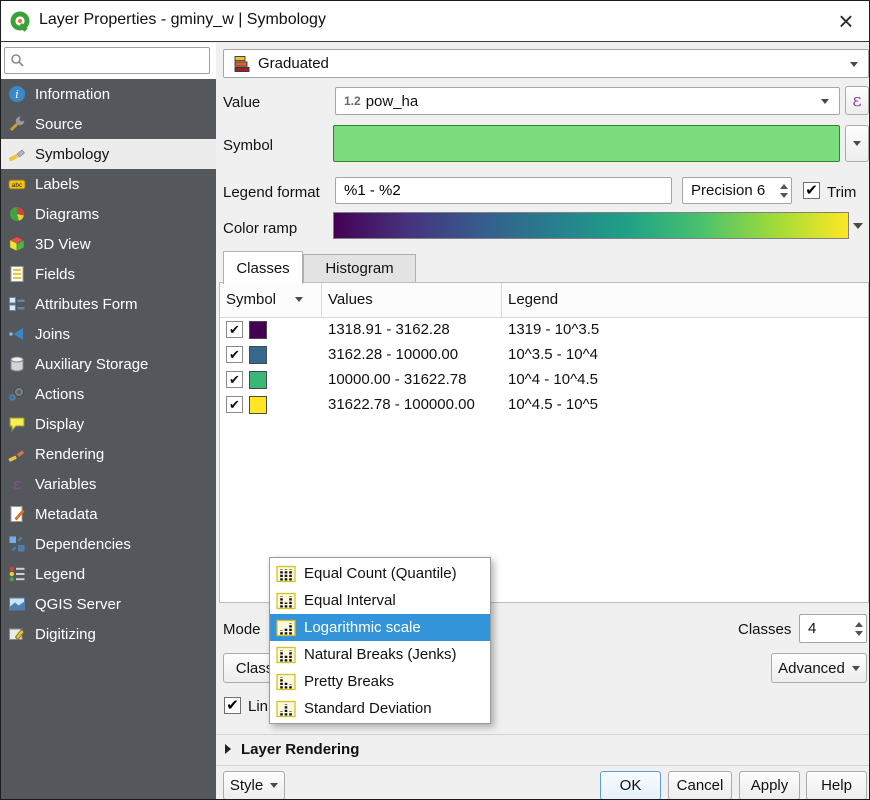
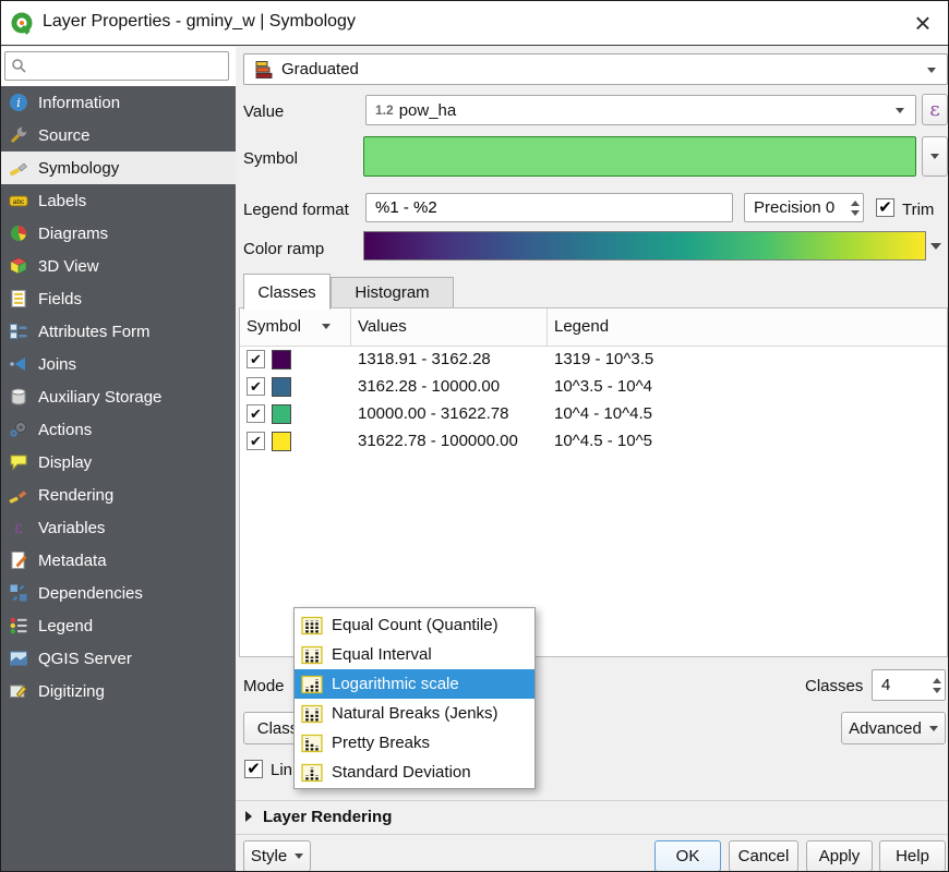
  Layer Properties - gminy_w | Symbology
  ×
  i
  Information
  Source
  Symbology
  Labels
  Diagrams
  3D View
  Fields
  Attributes Form
  Joins
  Auxiliary Storage
  Actions
  Display
  Rendering
  ε
  Variables
  Metadata
  Dependencies
  Legend
  QGIS Server
  Digitizing
  Graduated
  Value
  1.2
  pow_ha
  ε
  Symbol
  Legend format
  %1 - %2
- Precision 6
+ Precision 0
  ✔
  Trim
  Color ramp
  Classes
  Histogram
  Symbol
  Values
  Legend
  ✔
  1318.91 - 3162.28
  1319 - 10^3.5
  ✔
  3162.28 - 10000.00
  10^3.5 - 10^4
  ✔
  10000.00 - 31622.78
  10^4 - 10^4.5
  ✔
  31622.78 - 100000.00
  10^4.5 - 10^5
  Mode
  Classes
  4
  Advanced
  ✔
  Equal Count (Quantile)
  Equal Interval
  Logarithmic scale
  Natural Breaks (Jenks)
  Pretty Breaks
  Standard Deviation
  Layer Rendering
  Style
  OK
  Cancel
  Apply
  Help
